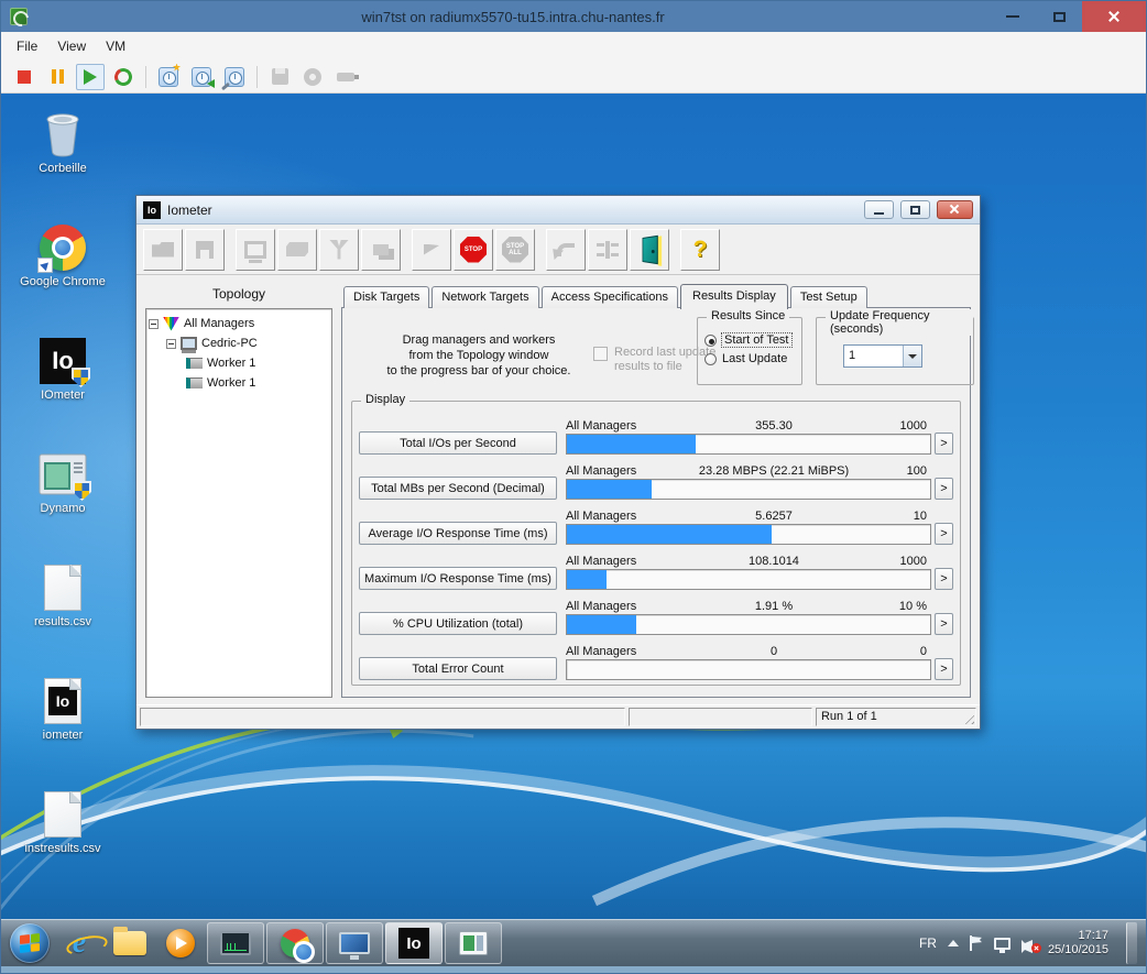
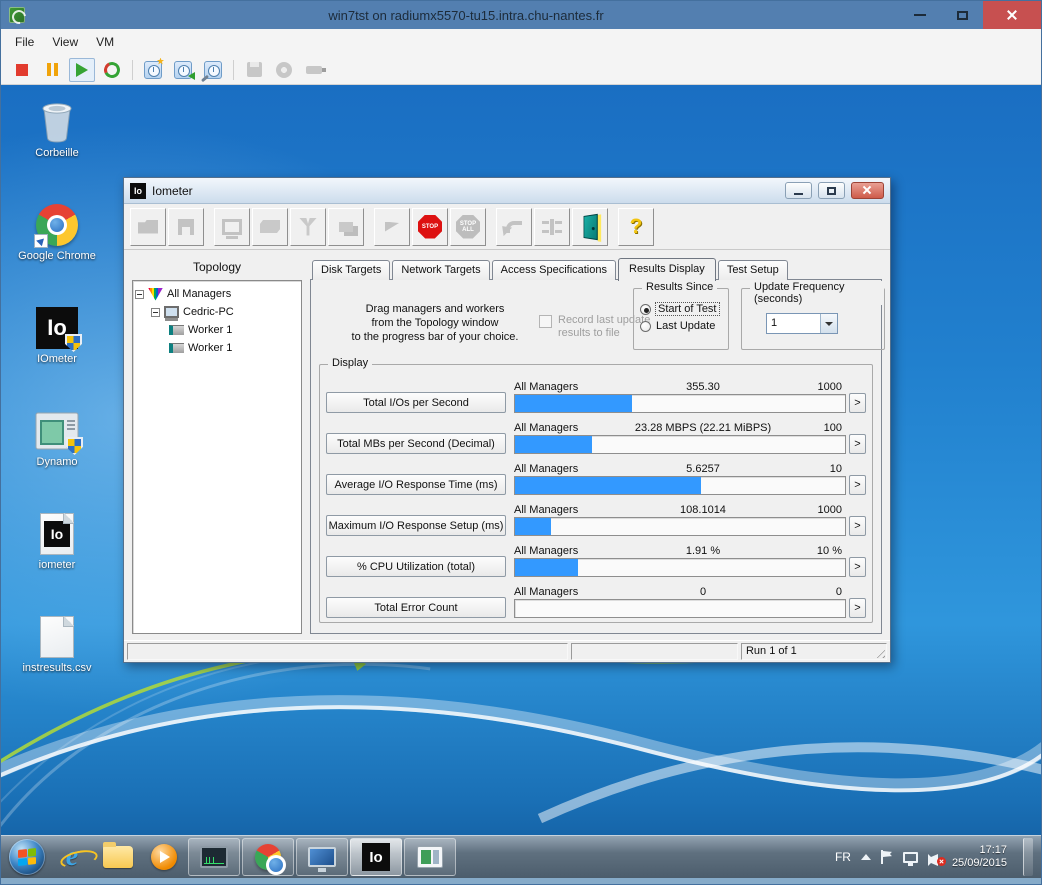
  win7tst on radiumx5570-tu15.intra.chu-nantes.fr
  File
  View
  VM
  Corbeille
  Google Chrome
  Io
  IOmeter
  Dynamo
- results.csv
  Io
  iometer
  instresults.csv
  Io
  Iometer
  ?
  Topology
  All Managers
  Cedric-PC
  Worker 1
  Worker 1
  Disk Targets
  Network Targets
  Access Specifications
  Results Display
  Test Setup
  Drag managers and workers
  from the Topology window
  to the progress bar of your choice.
  Record last update results to file
  Results Since
  Start of Test
  Last Update
  Update Frequency (seconds)
  1
  Display
  Total I/Os per Second
  All Managers
  355.30
  1000
  >
  Total MBs per Second (Decimal)
  All Managers
  23.28 MBPS (22.21 MiBPS)
  100
  >
  Average I/O Response Time (ms)
  All Managers
  5.6257
  10
  >
- Maximum I/O Response Time (ms)
+ Maximum I/O Response Setup (ms)
  All Managers
  108.1014
  1000
  >
  % CPU Utilization (total)
  All Managers
  1.91 %
  10 %
  >
  Total Error Count
  All Managers
  0
  0
  >
  Run 1 of 1
  e
  Io
  FR
  17:17
- 25/10/2015
+ 25/09/2015
